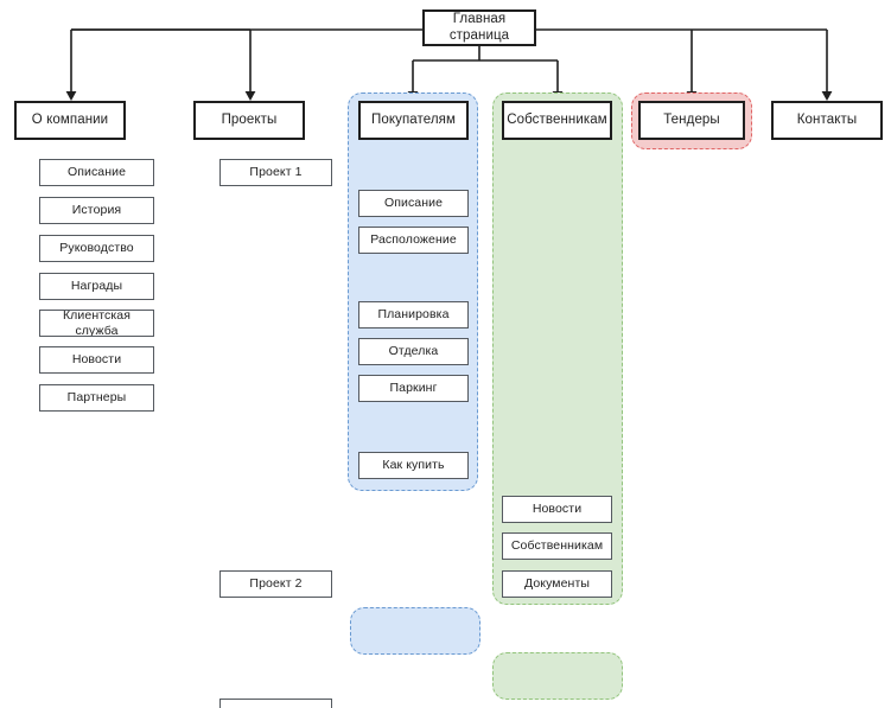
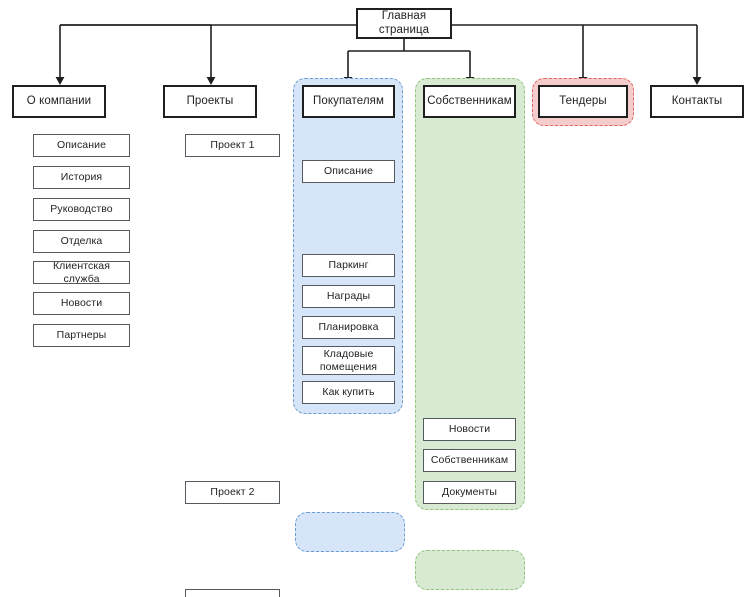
  Главная страница
  О компании
  Описание
  История
  Руководство
- Награды
+ Отделка
  Клиентская служба
  Новости
  Партнеры
  Проекты
  Проект 1
  Проект 2
  Покупателям
  Описание
- Расположение
- Планировка
+ Паркинг
- Отделка
+ Награды
- Паркинг
+ Планировка
+ Кладовые помещения
  Как купить
  Собственникам
  Новости
  Собственникам
  Документы
  Тендеры
  Контакты
